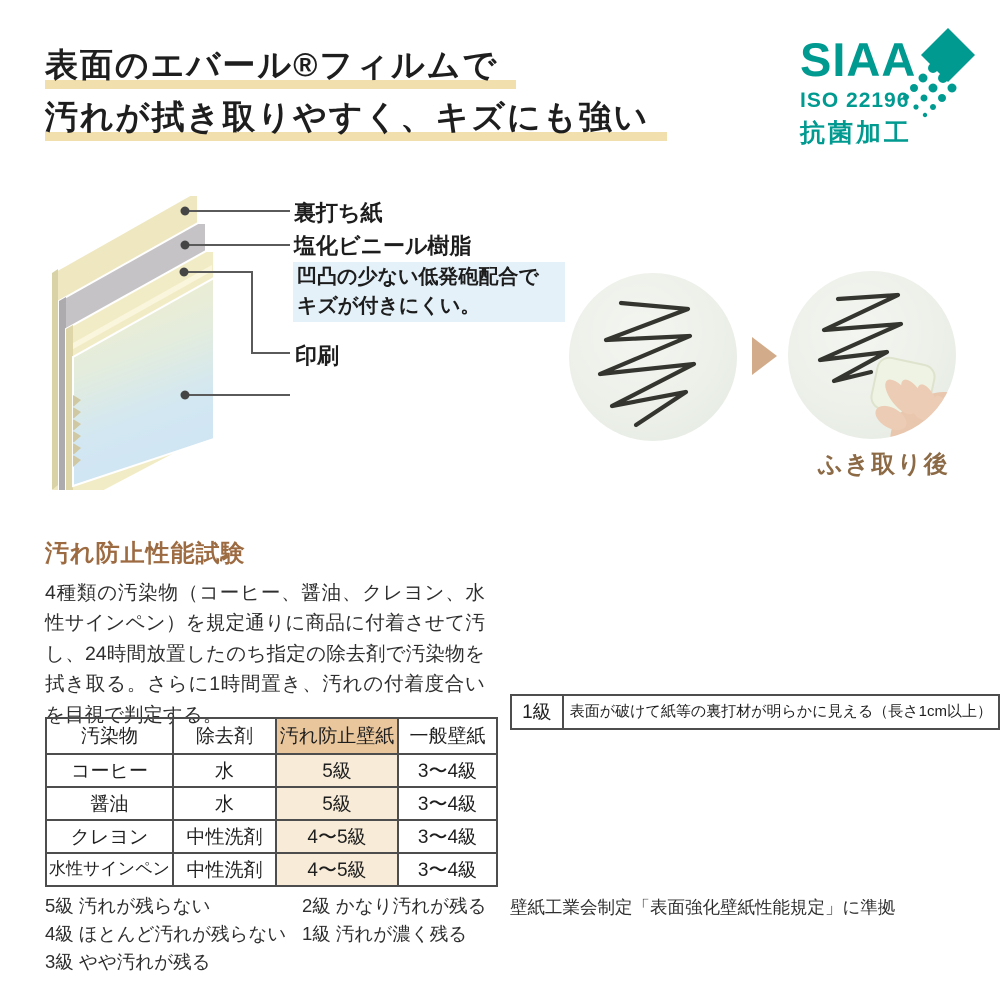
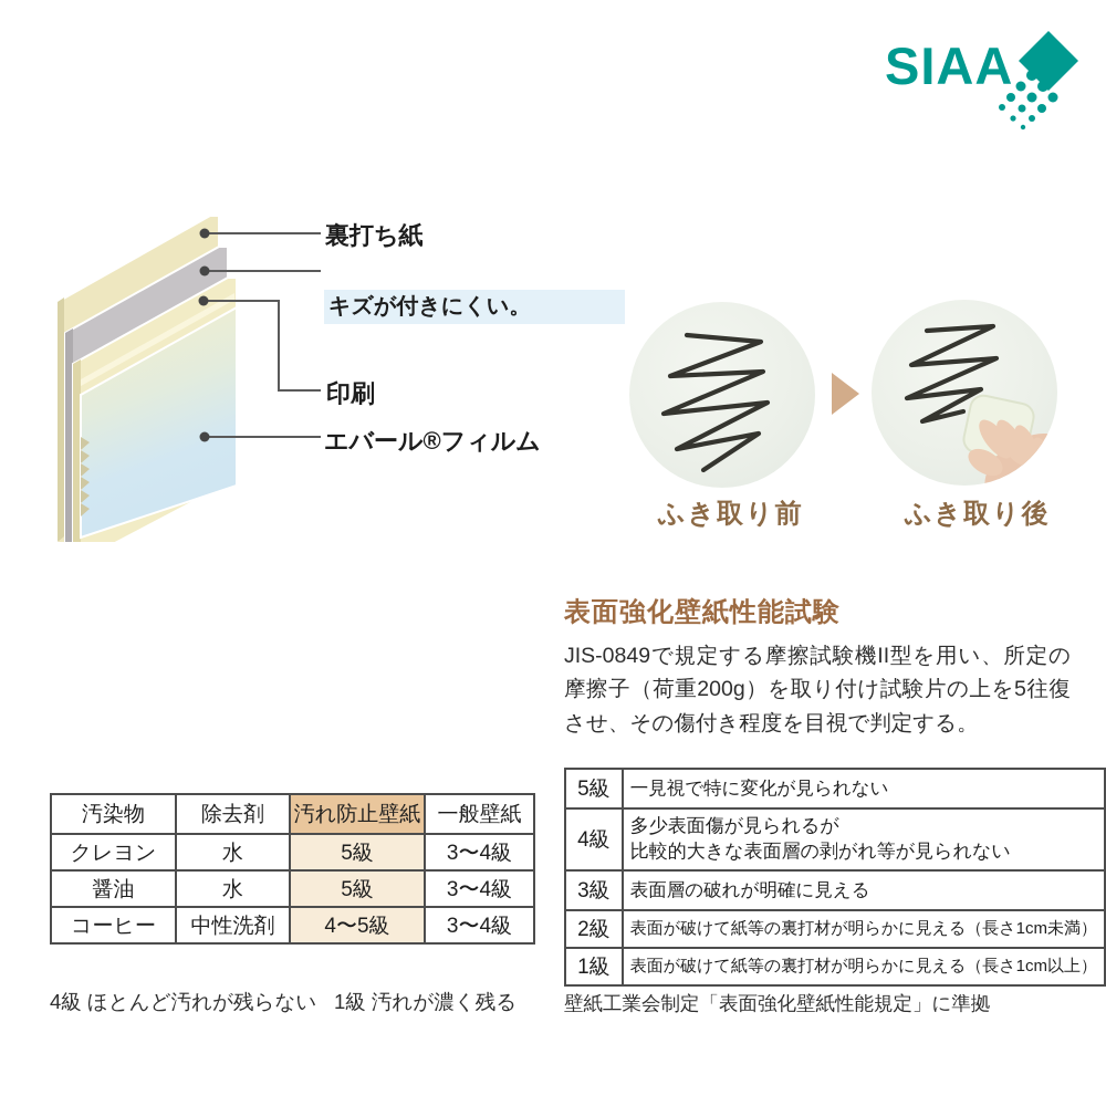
- 表面のエバール®フィルムで
- 汚れが拭き取りやすく、キズにも強い
  SIAA
- ISO 22196
- 抗菌加工
  裏打ち紙
- 塩化ビニール樹脂
- 凹凸の少ない低発砲配合で
  キズが付きにくい。
  印刷
+ エバール®フィルム
+ ふき取り前
  ふき取り後
- 汚れ防止性能試験
- 4種類の汚染物（コーヒー、醤油、クレヨン、水性サインペン）を規定通りに商品に付着させて汚し、24時間放置したのち指定の除去剤で汚染物を拭き取る。さらに1時間置き、汚れの付着度合いを目視で判定する。
  汚染物	除去剤	汚れ防止壁紙	一般壁紙
- コーヒー	水	5級	3〜4級
+ クレヨン	水	5級	3〜4級
  醤油	水	5級	3〜4級
- クレヨン	中性洗剤	4〜5級	3〜4級
+ コーヒー	中性洗剤	4〜5級	3〜4級
- 水性サインペン	中性洗剤	4〜5級	3〜4級
- 5級 汚れが残らない
  4級 ほとんど汚れが残らない
- 3級 やや汚れが残る
- 2級 かなり汚れが残る
  1級 汚れが濃く残る
+ 表面強化壁紙性能試験
+ JIS-0849で規定する摩擦試験機II型を用い、所定の摩擦子（荷重200g）を取り付け試験片の上を5往復させ、その傷付き程度を目視で判定する。
+ 5級	一見視で特に変化が見られない
+ 4級	多少表面傷が見られるが 比較的大きな表面層の剥がれ等が見られない
+ 3級	表面層の破れが明確に見える
+ 2級	表面が破けて紙等の裏打材が明らかに見える（長さ1cm未満）
  1級	表面が破けて紙等の裏打材が明らかに見える（長さ1cm以上）
  壁紙工業会制定「表面強化壁紙性能規定」に準拠
